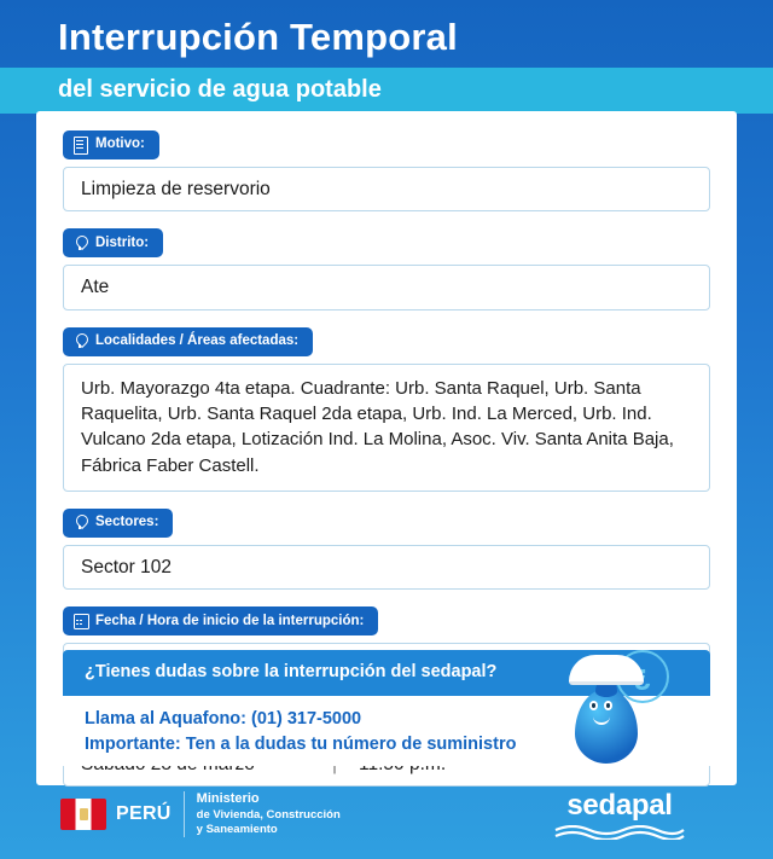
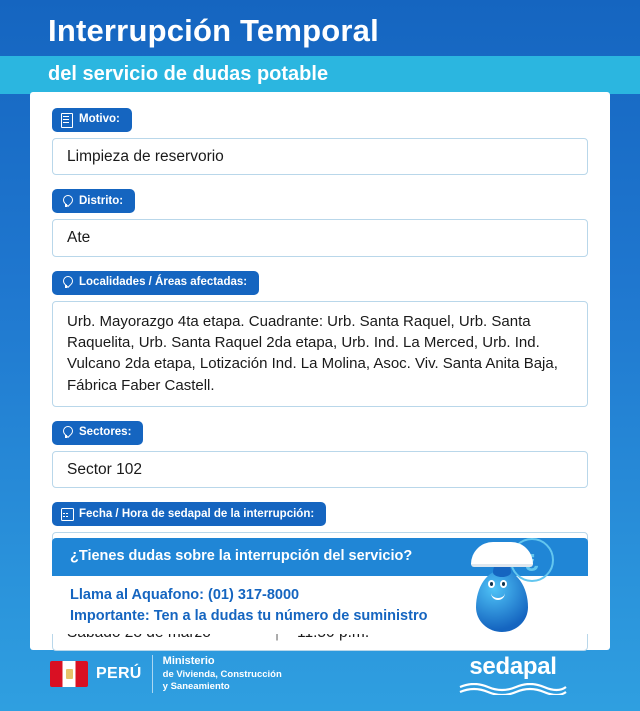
  Interrupción Temporal
- del servicio de agua potable
+ del servicio de dudas potable
  Motivo:
  Limpieza de reservorio
  Distrito:
  Ate
  Localidades / Áreas afectadas:
  Urb. Mayorazgo 4ta etapa. Cuadrante: Urb. Santa Raquel, Urb. Santa Raquelita, Urb. Santa Raquel 2da etapa, Urb. Ind. La Merced, Urb. Ind. Vulcano 2da etapa, Lotización Ind. La Molina, Asoc. Viv. Santa Anita Baja, Fábrica Faber Castell.
  Sectores:
  Sector 102
- Fecha / Hora de inicio de la interrupción:
+ Fecha / Hora de sedapal de la interrupción:
- ¿Tienes dudas sobre la interrupción del sedapal?
+ ¿Tienes dudas sobre la interrupción del servicio?
- Llama al Aquafono: (01) 317-5000
+ Llama al Aquafono: (01) 317-8000
  Importante: Ten a la dudas tu número de suministro
  PERÚ
  Ministerio
  de Vivienda, Construcción
  y Saneamiento
  sedapal
